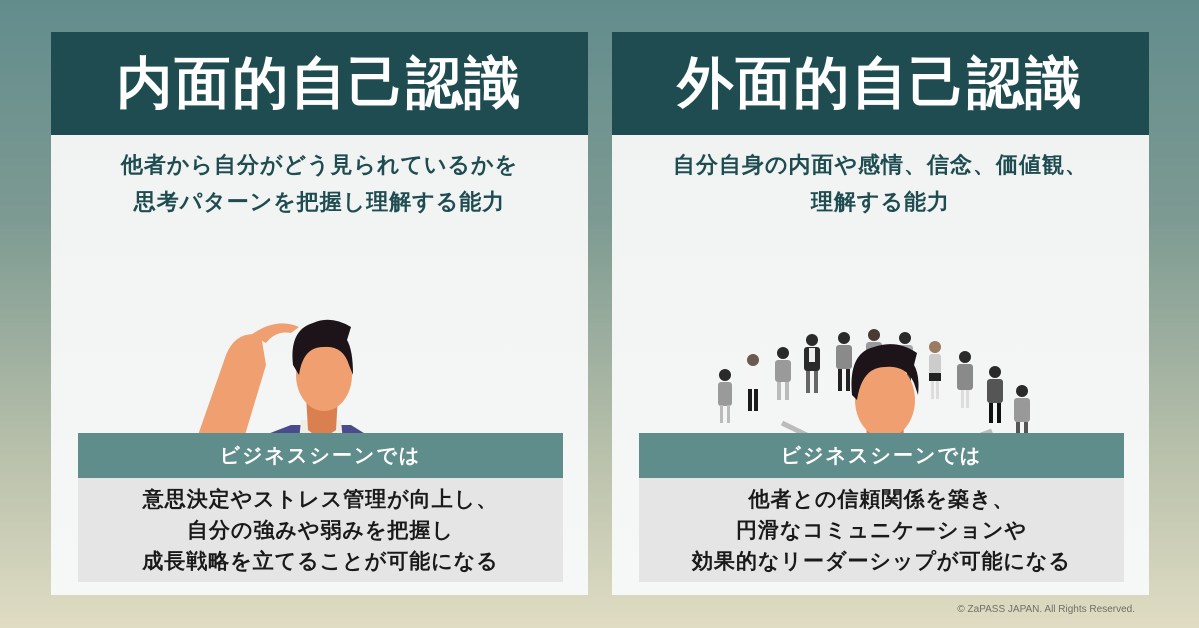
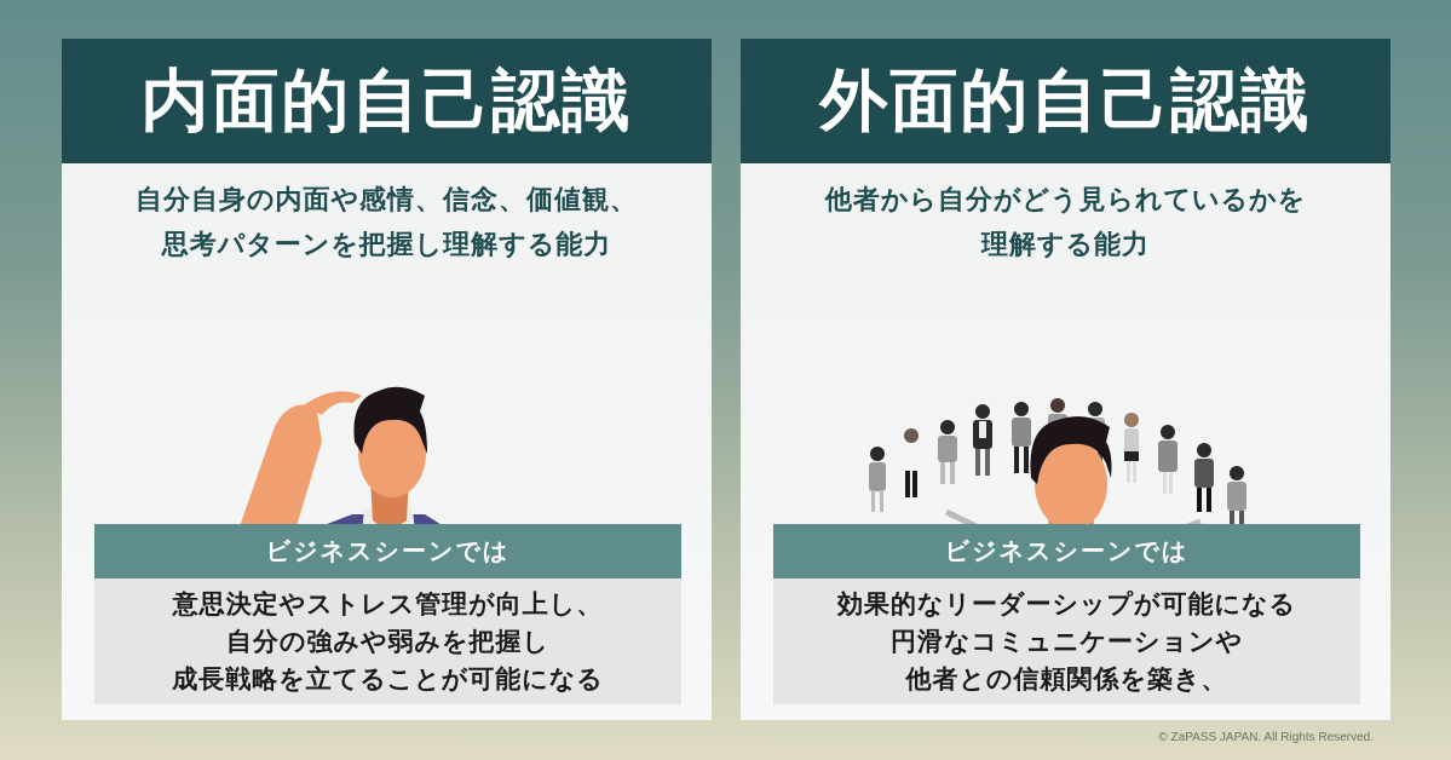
  内面的自己認識
- 他者から自分がどう見られているかを
+ 自分自身の内面や感情、信念、価値観、
  思考パターンを把握し理解する能力
  ビジネスシーンでは
  意思決定やストレス管理が向上し、
  自分の強みや弱みを把握し
  成長戦略を立てることが可能になる
  外面的自己認識
- 自分自身の内面や感情、信念、価値観、
+ 他者から自分がどう見られているかを
  理解する能力
  ビジネスシーンでは
- 他者との信頼関係を築き、
+ 効果的なリーダーシップが可能になる
  円滑なコミュニケーションや
- 効果的なリーダーシップが可能になる
+ 他者との信頼関係を築き、
  © ZaPASS JAPAN. All Rights Reserved.
